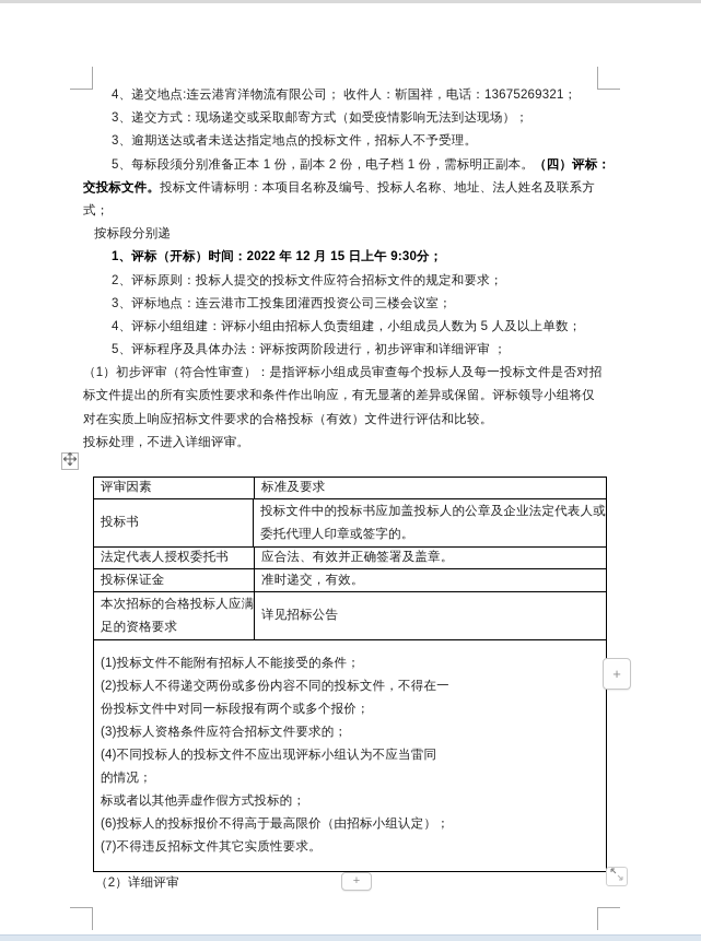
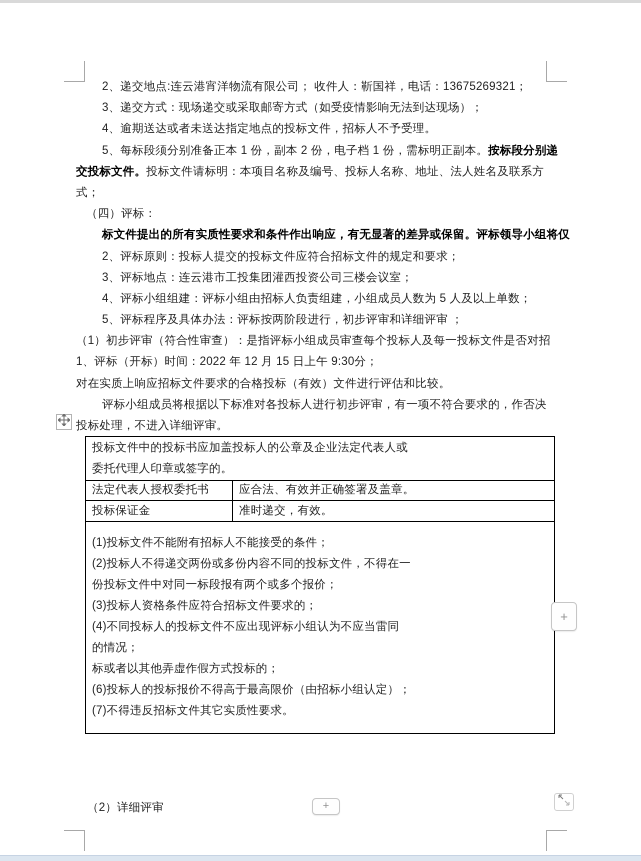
- 4、递交地点:连云港宵洋物流有限公司； 收件人：靳国祥，电话：13675269321；
+ 2、递交地点:连云港宵洋物流有限公司； 收件人：靳国祥，电话：13675269321；
  3、递交方式：现场递交或采取邮寄方式（如受疫情影响无法到达现场）；
- 3、逾期送达或者未送达指定地点的投标文件，招标人不予受理。
+ 4、逾期送达或者未送达指定地点的投标文件，招标人不予受理。
- 5、每标段须分别准备正本 1 份，副本 2 份，电子档 1 份，需标明正副本。（四）评标：
+ 5、每标段须分别准备正本 1 份，副本 2 份，电子档 1 份，需标明正副本。按标段分别递
  交投标文件。投标文件请标明：本项目名称及编号、投标人名称、地址、法人姓名及联系方
  式；
- 按标段分别递
+ （四）评标：
- 1、评标（开标）时间：2022 年 12 月 15 日上午 9:30分；
+ 标文件提出的所有实质性要求和条件作出响应，有无显著的差异或保留。评标领导小组将仅
  2、评标原则：投标人提交的投标文件应符合招标文件的规定和要求；
  3、评标地点：连云港市工投集团灌西投资公司三楼会议室；
  4、评标小组组建：评标小组由招标人负责组建，小组成员人数为 5 人及以上单数；
  5、评标程序及具体办法：评标按两阶段进行，初步评审和详细评审 ；
  （1）初步评审（符合性审查）：是指评标小组成员审查每个投标人及每一投标文件是否对招
- 标文件提出的所有实质性要求和条件作出响应，有无显著的差异或保留。评标领导小组将仅
+ 1、评标（开标）时间：2022 年 12 月 15 日上午 9:30分；
  对在实质上响应招标文件要求的合格投标（有效）文件进行评估和比较。
+ 评标小组成员将根据以下标准对各投标人进行初步评审，有一项不符合要求的，作否决
  投标处理，不进入详细评审。
- 评审因素
- 标准及要求
- 投标书
  投标文件中的投标书应加盖投标人的公章及企业法定代表人或
  委托代理人印章或签字的。
  法定代表人授权委托书
  应合法、有效并正确签署及盖章。
  投标保证金
  准时递交，有效。
- 本次招标的合格投标人应满
- 足的资格要求
- 详见招标公告
  (1)投标文件不能附有招标人不能接受的条件；
  (2)投标人不得递交两份或多份内容不同的投标文件，不得在一
  份投标文件中对同一标段报有两个或多个报价；
  (3)投标人资格条件应符合招标文件要求的；
  (4)不同投标人的投标文件不应出现评标小组认为不应当雷同
  的情况；
  标或者以其他弄虚作假方式投标的；
  (6)投标人的投标报价不得高于最高限价（由招标小组认定）；
  (7)不得违反招标文件其它实质性要求。
  （2）详细评审
  +
  +
